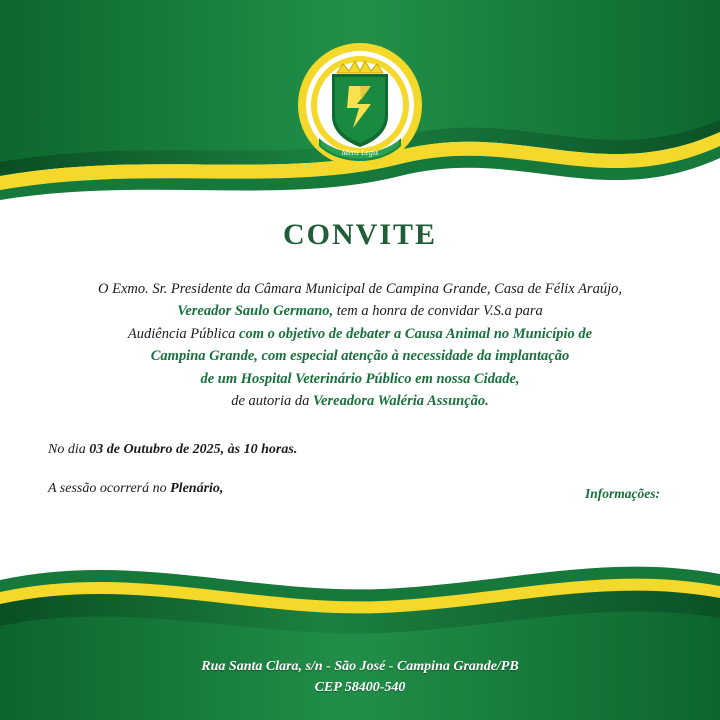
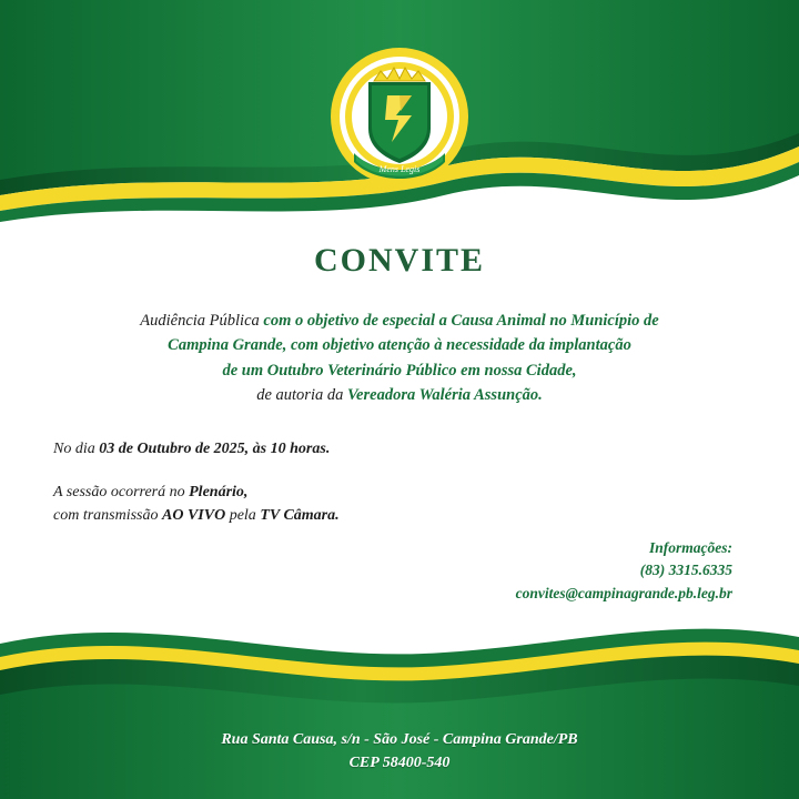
  Mens Legis
  CONVITE
- O Exmo. Sr. Presidente da Câmara Municipal de Campina Grande, Casa de Félix Araújo,
- Vereador Saulo Germano, tem a honra de convidar V.S.a para
- Audiência Pública com o objetivo de debater a Causa Animal no Município de
+ Audiência Pública com o objetivo de especial a Causa Animal no Município de
- Campina Grande, com especial atenção à necessidade da implantação
+ Campina Grande, com objetivo atenção à necessidade da implantação
- de um Hospital Veterinário Público em nossa Cidade,
+ de um Outubro Veterinário Público em nossa Cidade,
  de autoria da Vereadora Waléria Assunção.
  No dia 03 de Outubro de 2025, às 10 horas.
  A sessão ocorrerá no Plenário,
+ com transmissão AO VIVO pela TV Câmara.
  Informações:
+ (83) 3315.6335
+ convites@campinagrande.pb.leg.br
- Rua Santa Clara, s/n - São José - Campina Grande/PB
+ Rua Santa Causa, s/n - São José - Campina Grande/PB
  CEP 58400-540
